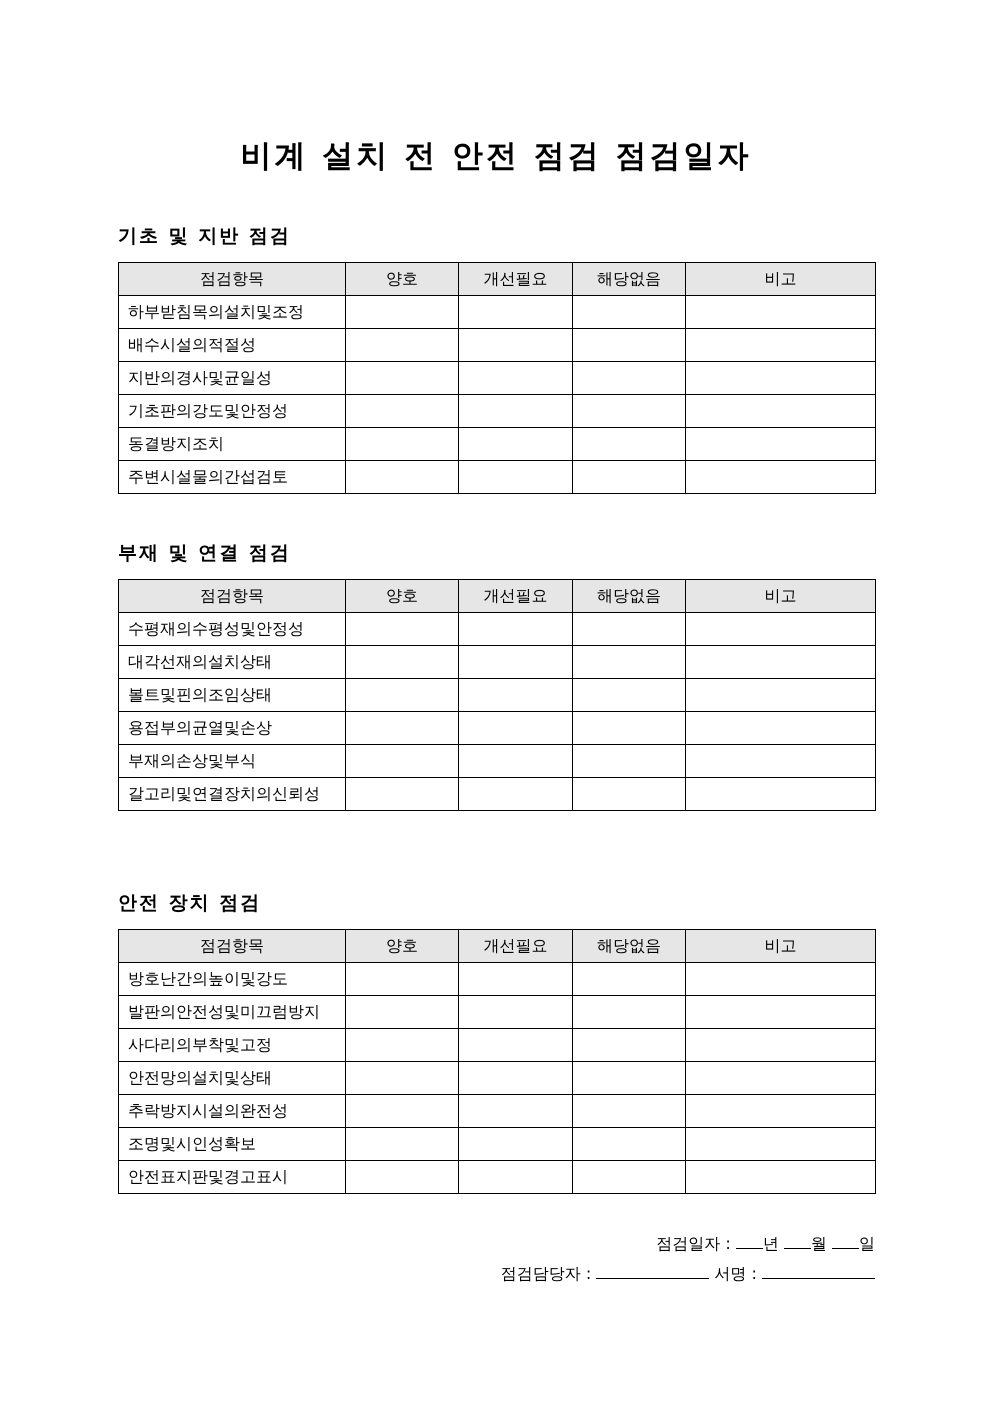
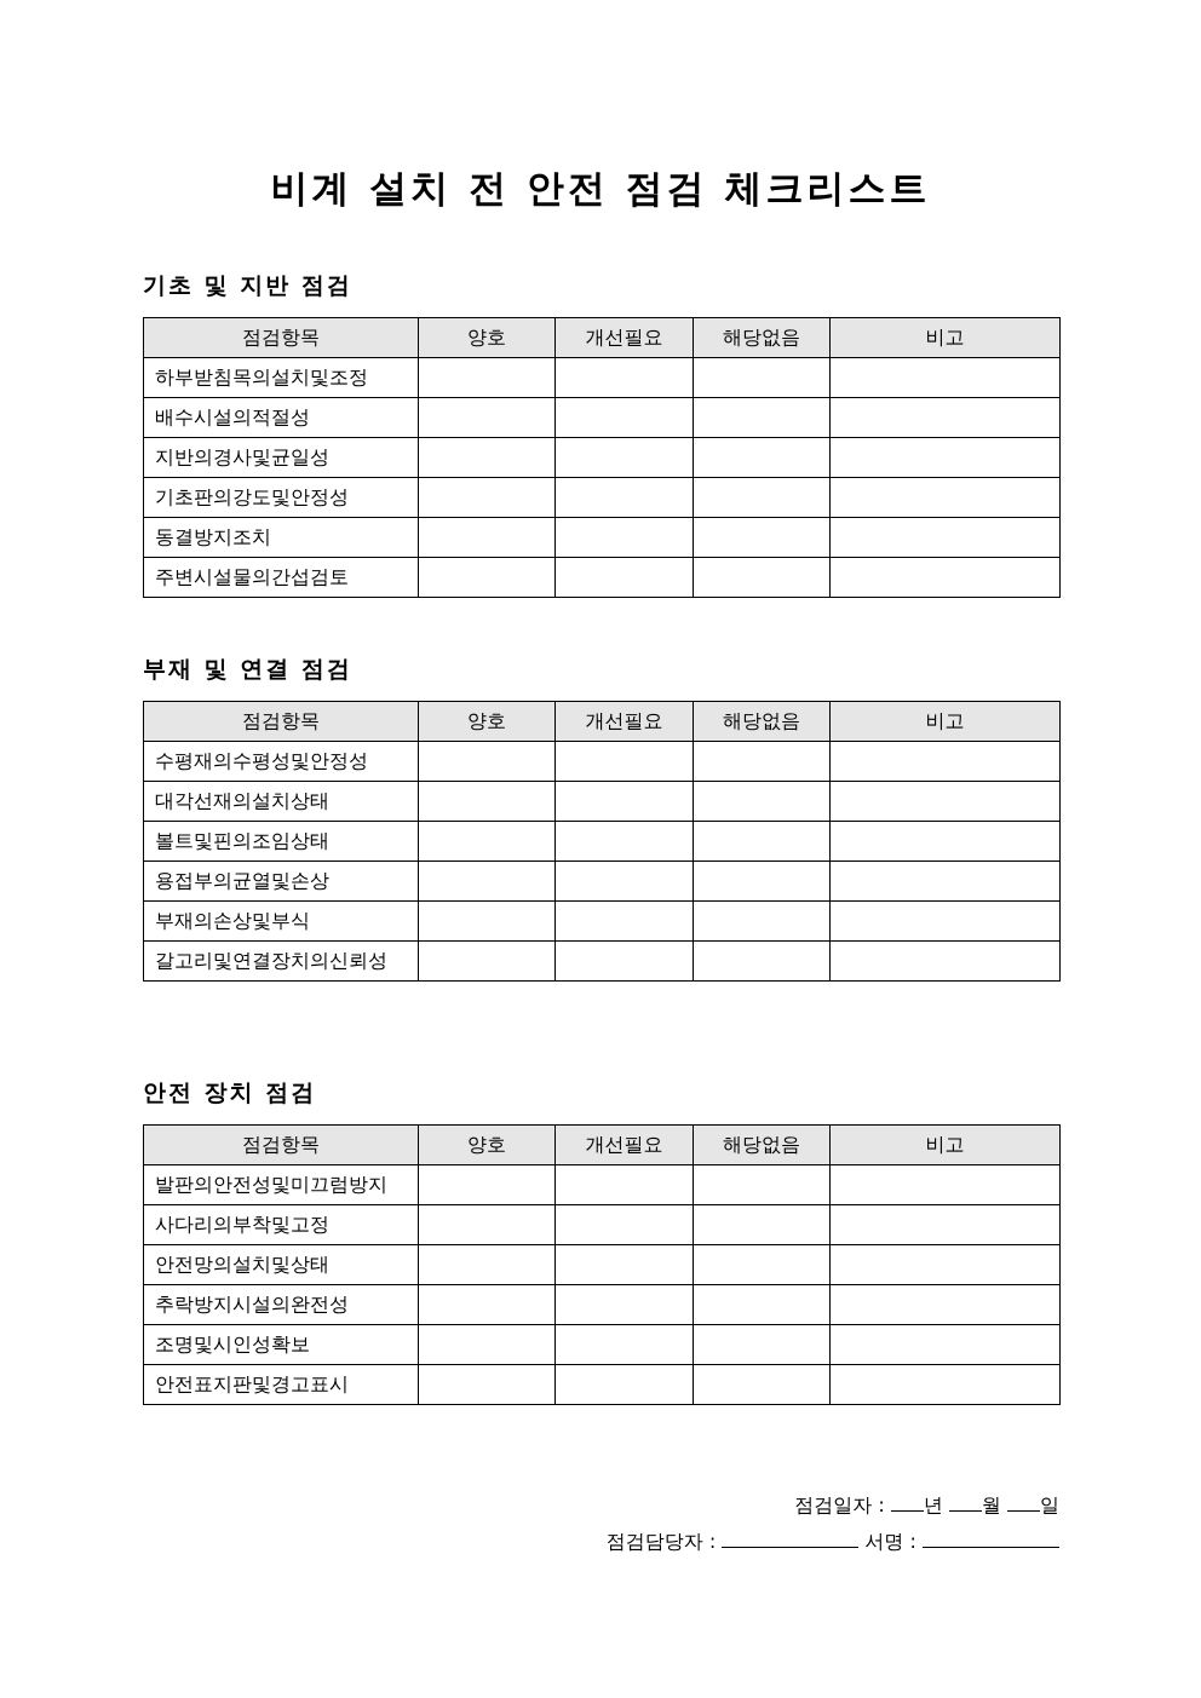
- 비계 설치 전 안전 점검 점검일자
+ 비계 설치 전 안전 점검 체크리스트
  기초 및 지반 점검
  점검항목	양호	개선필요	해당없음	비고
  하부받침목의설치및조정
  배수시설의적절성
  지반의경사및균일성
  기초판의강도및안정성
  동결방지조치
  주변시설물의간섭검토
  부재 및 연결 점검
  점검항목	양호	개선필요	해당없음	비고
  수평재의수평성및안정성
  대각선재의설치상태
  볼트및핀의조임상태
  용접부의균열및손상
  부재의손상및부식
  갈고리및연결장치의신뢰성
  안전 장치 점검
  점검항목	양호	개선필요	해당없음	비고
- 방호난간의높이및강도
  발판의안전성및미끄럼방지
  사다리의부착및고정
  안전망의설치및상태
  추락방지시설의완전성
  조명및시인성확보
  안전표지판및경고표시
  점검일자 : 년 월 일
  점검담당자 : 서명 :
